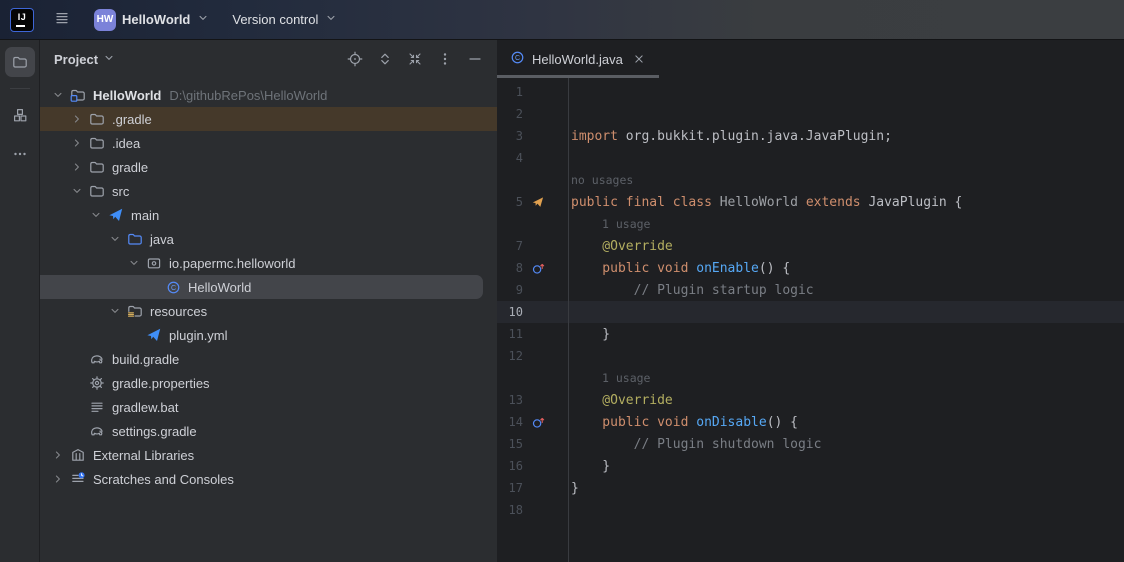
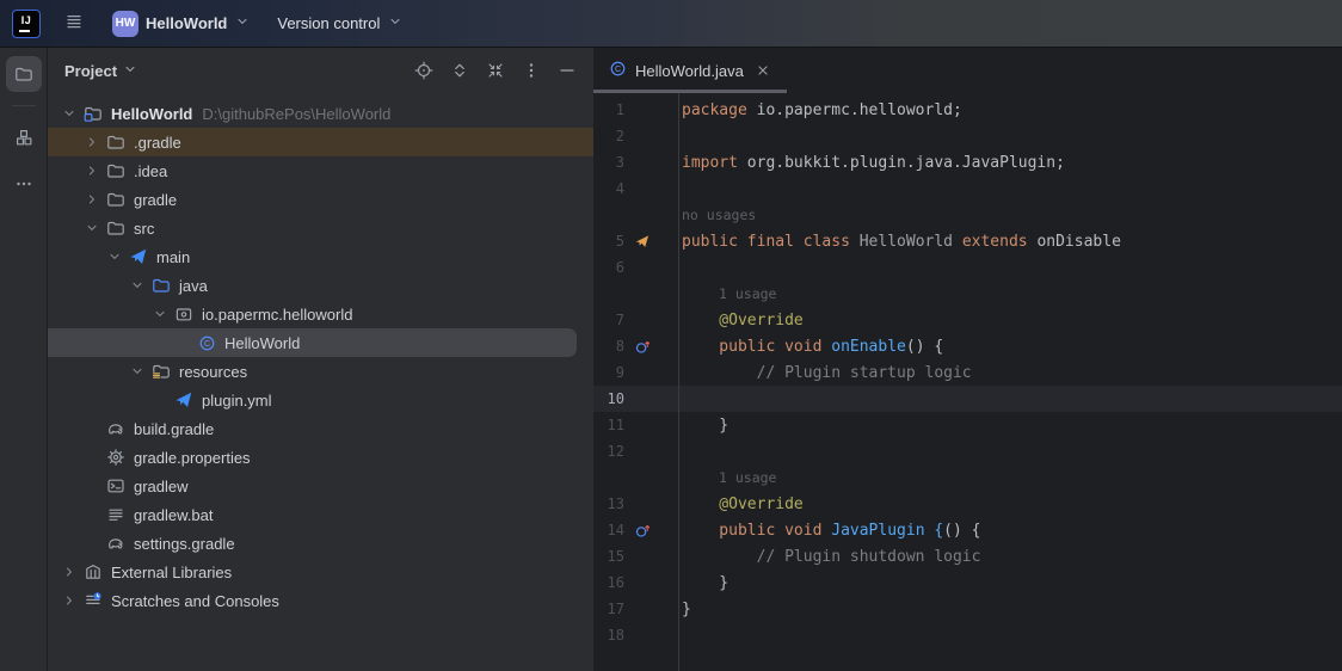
  IJ
  HW
  HelloWorld
  Version control
  Project
  HelloWorld
  D:\githubRePos\HelloWorld
  .gradle
  .idea
  gradle
  src
  main
  java
  io.papermc.helloworld
  HelloWorld
  resources
  plugin.yml
  build.gradle
  gradle.properties
+ gradlew
  gradlew.bat
  settings.gradle
  External Libraries
  Scratches and Consoles
  HelloWorld.java
  1
+ package io.papermc.helloworld;
  2
  3
  import org.bukkit.plugin.java.JavaPlugin;
  4
  no usages
  5
- public final class HelloWorld extends JavaPlugin {
+ public final class HelloWorld extends onDisable
+ 6
  1 usage
  7
  @Override
  8
  public void onEnable() {
  9
  // Plugin startup logic
  10
  11
  }
  12
  1 usage
  13
  @Override
  14
- public void onDisable() {
+ public void JavaPlugin {() {
  15
  // Plugin shutdown logic
  16
  }
  17
  }
  18
